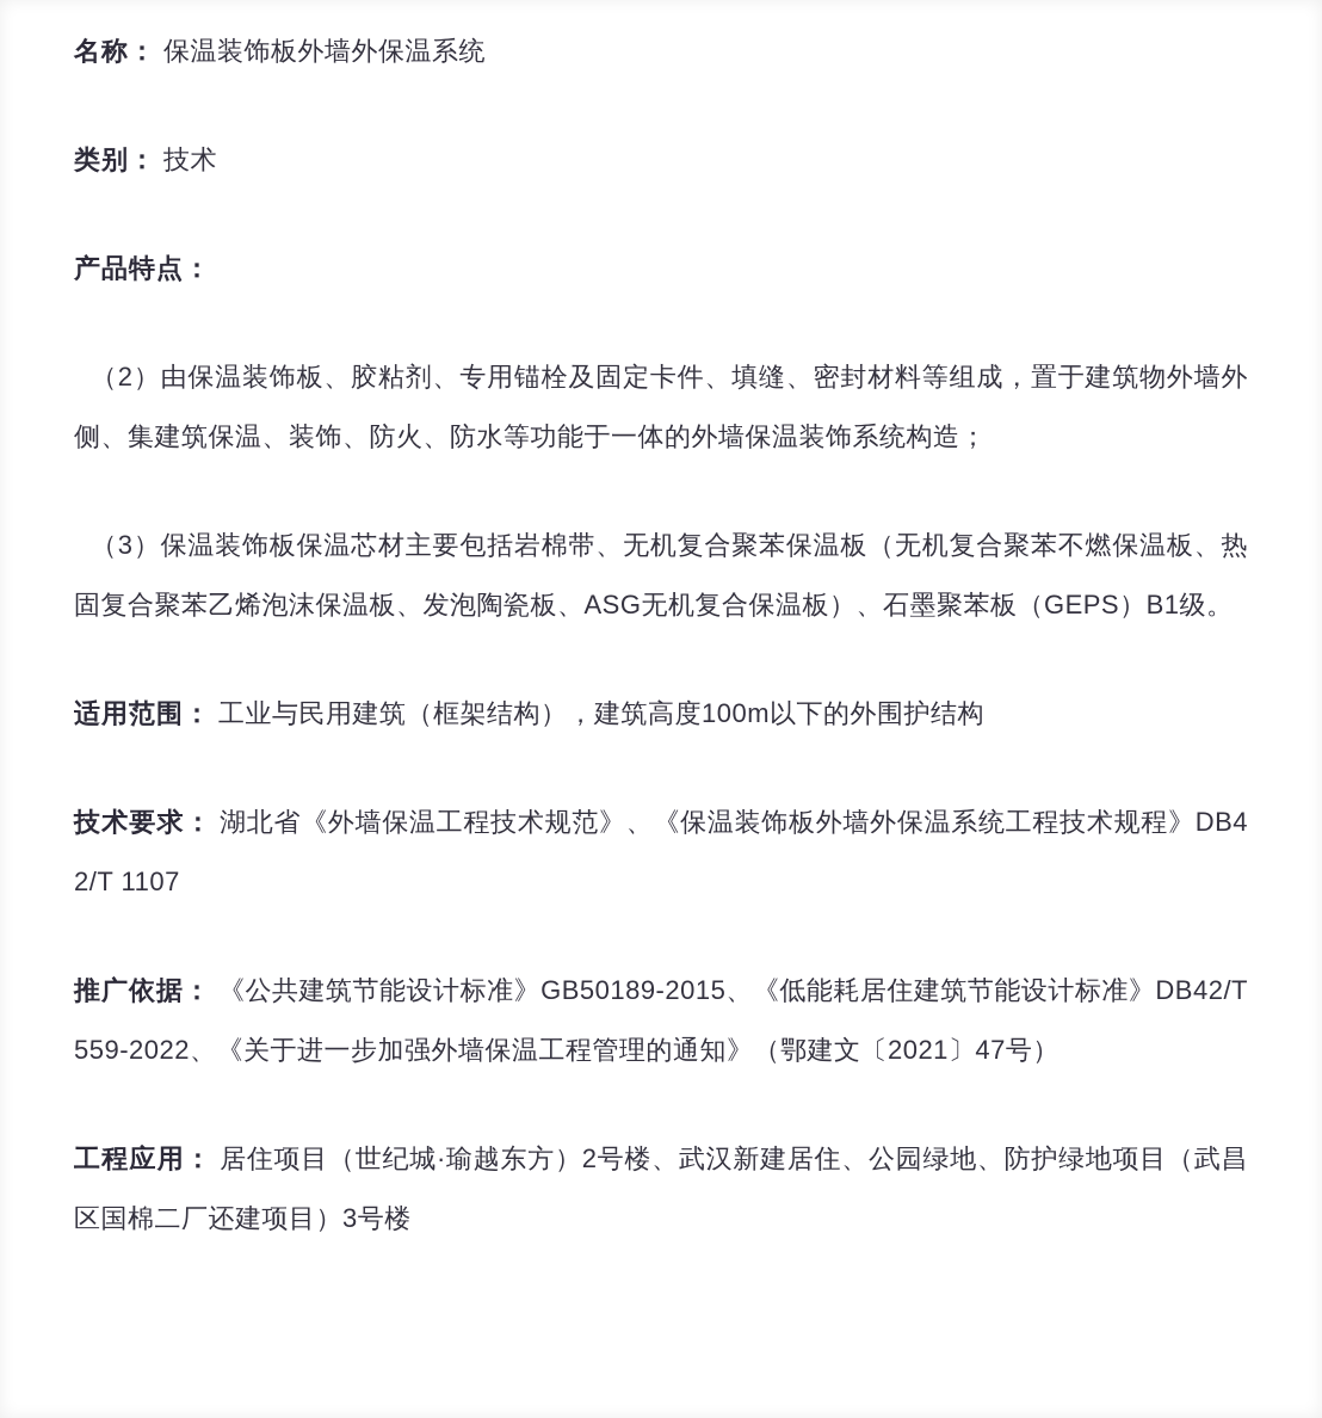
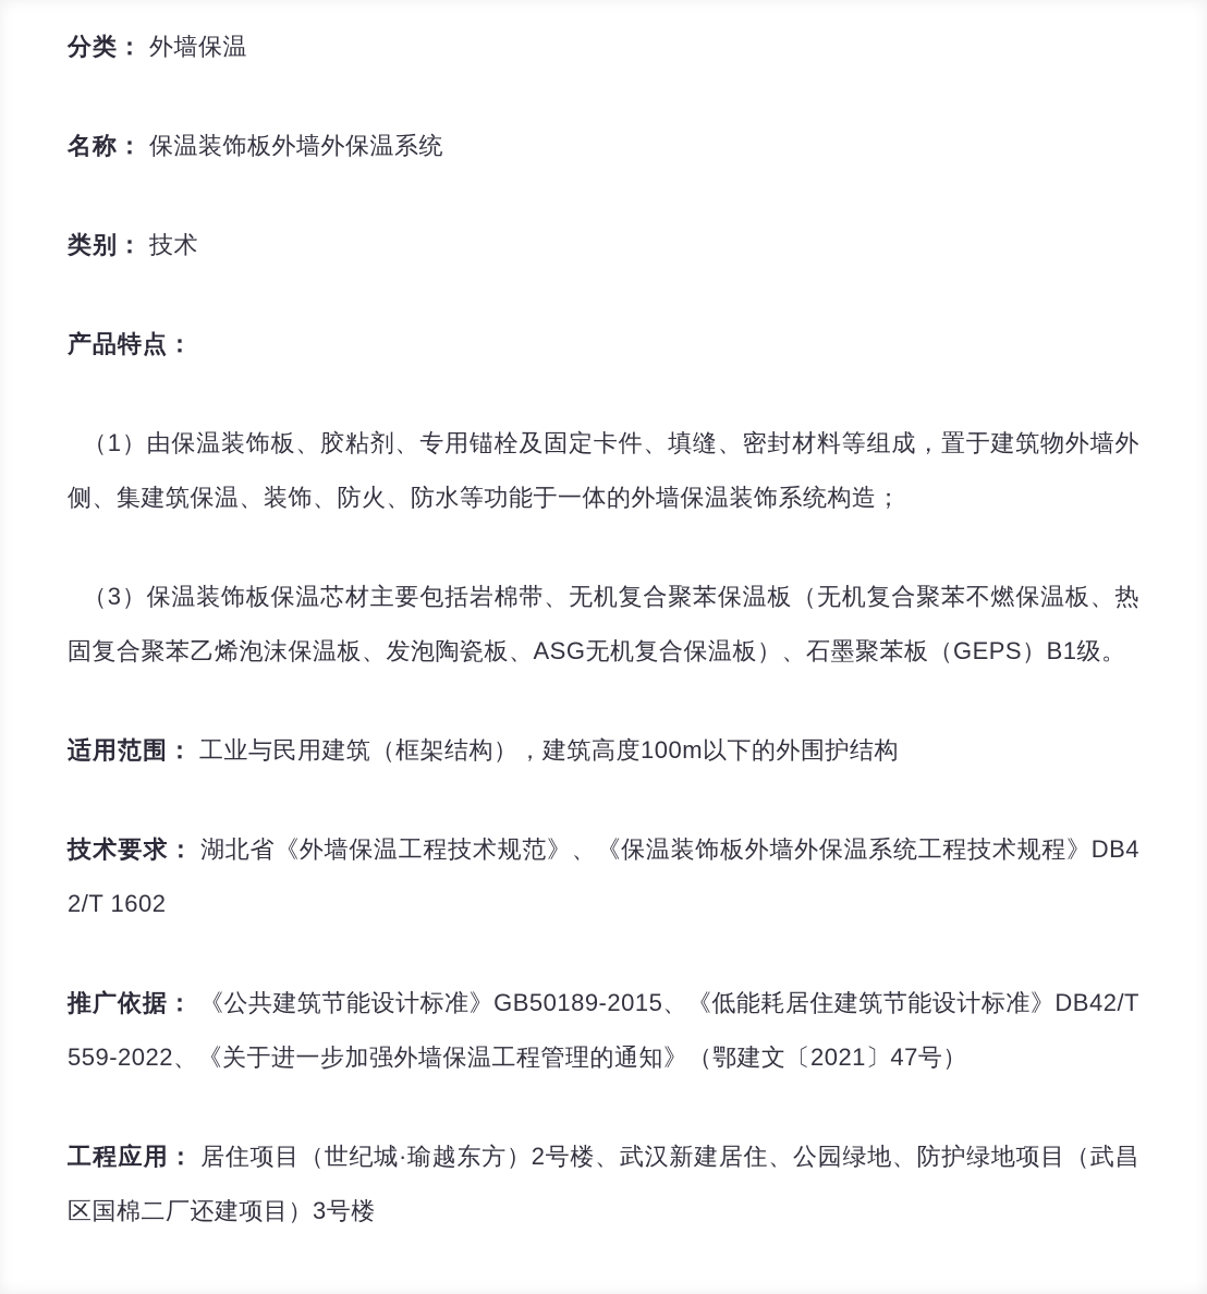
+ 分类： 外墙保温
  名称： 保温装饰板外墙外保温系统
  类别： 技术
  产品特点：
- （2）由保温装饰板、胶粘剂、专用锚栓及固定卡件、填缝、密封材料等组成，置于建筑物外墙外侧、集建筑保温、装饰、防火、防水等功能于一体的外墙保温装饰系统构造；
+ （1）由保温装饰板、胶粘剂、专用锚栓及固定卡件、填缝、密封材料等组成，置于建筑物外墙外侧、集建筑保温、装饰、防火、防水等功能于一体的外墙保温装饰系统构造；
  （3）保温装饰板保温芯材主要包括岩棉带、无机复合聚苯保温板（无机复合聚苯不燃保温板、热固复合聚苯乙烯泡沫保温板、发泡陶瓷板、ASG无机复合保温板）、石墨聚苯板（GEPS）B1级。
  适用范围： 工业与民用建筑（框架结构），建筑高度100m以下的外围护结构
- 技术要求： 湖北省《外墙保温工程技术规范》、《保温装饰板外墙外保温系统工程技术规程》DB42/T 1107
+ 技术要求： 湖北省《外墙保温工程技术规范》、《保温装饰板外墙外保温系统工程技术规程》DB42/T 1602
  推广依据： 《公共建筑节能设计标准》GB50189-2015、《低能耗居住建筑节能设计标准》DB42/T559-2022、《关于进一步加强外墙保温工程管理的通知》（鄂建文〔2021〕47号）
  工程应用： 居住项目（世纪城·瑜越东方）2号楼、武汉新建居住、公园绿地、防护绿地项目（武昌区国棉二厂还建项目）3号楼
